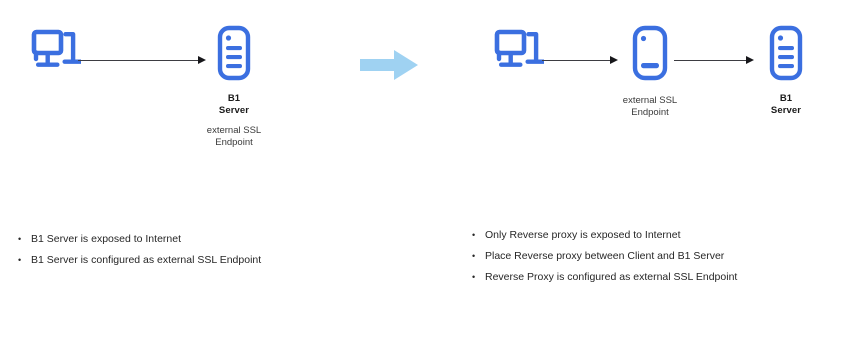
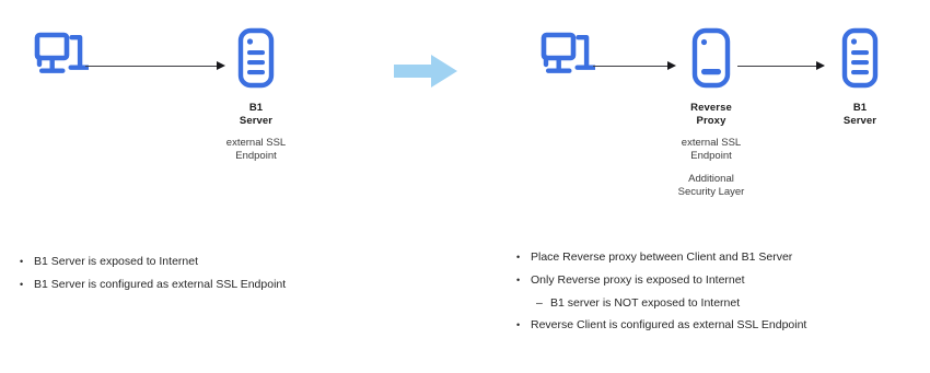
  B1
  Server
  external SSL
  Endpoint
+ Reverse
+ Proxy
  external SSL
  Endpoint
+ Additional
+ Security Layer
  B1
  Server
  •
  B1 Server is exposed to Internet
  •
  B1 Server is configured as external SSL Endpoint
  •
- Only Reverse proxy is exposed to Internet
+ Place Reverse proxy between Client and B1 Server
  •
- Place Reverse proxy between Client and B1 Server
+ Only Reverse proxy is exposed to Internet
+ –
+ B1 server is NOT exposed to Internet
  •
- Reverse Proxy is configured as external SSL Endpoint
+ Reverse Client is configured as external SSL Endpoint
